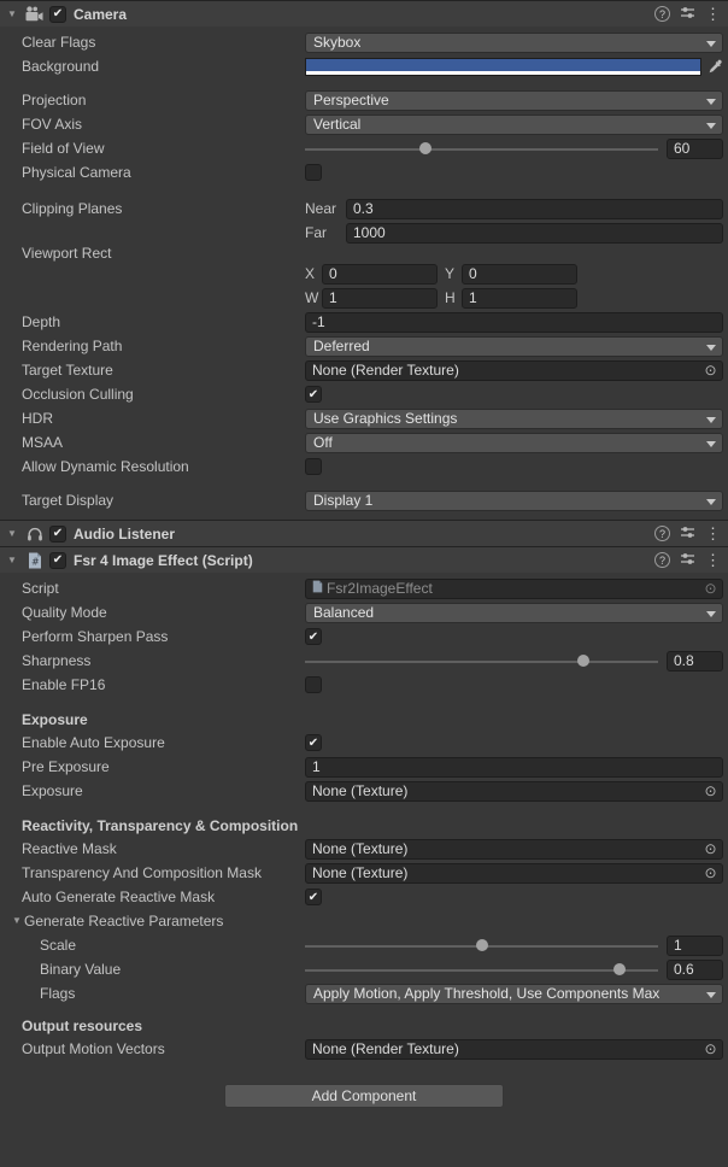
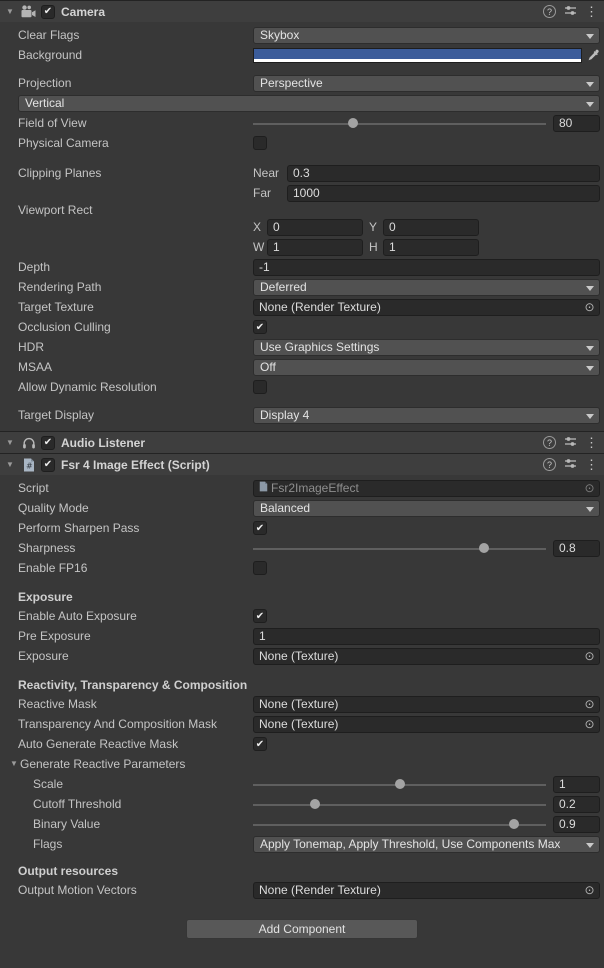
  ▼
  ✔
  Camera
  ?
  ⋮
  Clear Flags
  Skybox
  Background
  Projection
  Perspective
- FOV Axis
  Vertical
  Field of View
- 60
+ 80
  Physical Camera
  Clipping Planes
  Near
  0.3
  Far
  1000
  Viewport Rect
  X
  0
  Y
  0
  W
  1
  H
  1
  Depth
  -1
  Rendering Path
  Deferred
  Target Texture
  None (Render Texture)
  ⊙
  Occlusion Culling
  ✔
  HDR
  Use Graphics Settings
  MSAA
  Off
  Allow Dynamic Resolution
  Target Display
- Display 1
+ Display 4
  ▼
  ✔
  Audio Listener
  ?
  ⋮
  ▼
  #
  ✔
  Fsr 4 Image Effect (Script)
  ?
  ⋮
  Script
  Fsr2ImageEffect
  ⊙
  Quality Mode
  Balanced
  Perform Sharpen Pass
  ✔
  Sharpness
  0.8
  Enable FP16
  Exposure
  Enable Auto Exposure
  ✔
  Pre Exposure
  1
  Exposure
  None (Texture)
  ⊙
  Reactivity, Transparency & Composition
  Reactive Mask
  None (Texture)
  ⊙
  Transparency And Composition Mask
  None (Texture)
  ⊙
  Auto Generate Reactive Mask
  ✔
  ▼
  Generate Reactive Parameters
  Scale
  1
+ Cutoff Threshold
+ 0.2
  Binary Value
- 0.6
+ 0.9
  Flags
- Apply Motion, Apply Threshold, Use Components Max
+ Apply Tonemap, Apply Threshold, Use Components Max
  Output resources
  Output Motion Vectors
  None (Render Texture)
  ⊙
  Add Component
